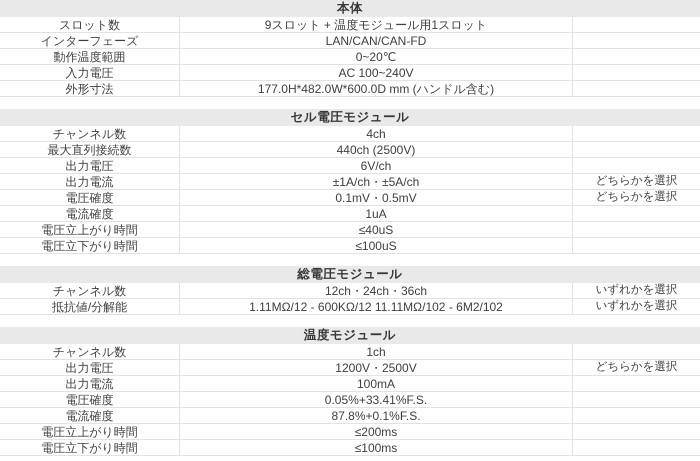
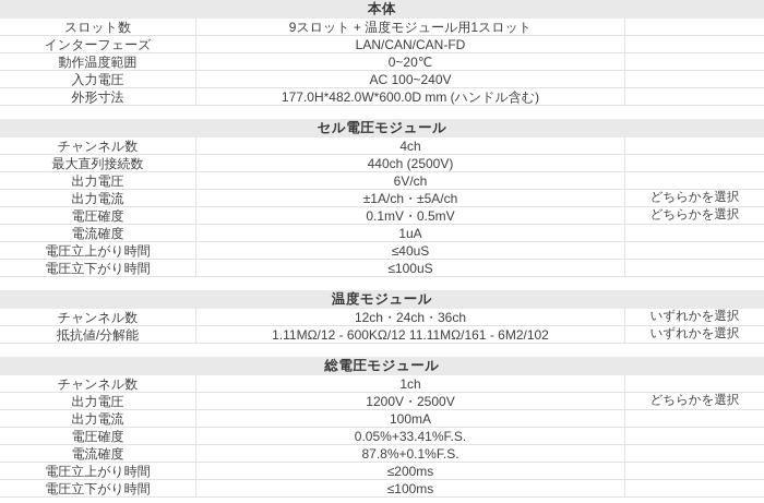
  本体
  スロット数
  9スロット + 温度モジュール用1スロット
  インターフェーズ
  LAN/CAN/CAN-FD
  動作温度範囲
  0~20℃
  入力電圧
  AC 100~240V
  外形寸法
  177.0H*482.0W*600.0D mm (ハンドル含む)
  セル電圧モジュール
  チャンネル数
  4ch
  最大直列接続数
  440ch (2500V)
  出力電圧
  6V/ch
  出力電流
  ±1A/ch・±5A/ch
  どちらかを選択
  電圧確度
  0.1mV・0.5mV
  どちらかを選択
  電流確度
  1uA
  電圧立上がり時間
  ≤40uS
  電圧立下がり時間
  ≤100uS
- 総電圧モジュール
+ 温度モジュール
  チャンネル数
  12ch・24ch・36ch
  いずれかを選択
  抵抗値/分解能
- 1.11MΩ/12 - 600KΩ/12 11.11MΩ/102 - 6M2/102
+ 1.11MΩ/12 - 600KΩ/12 11.11MΩ/161 - 6M2/102
  いずれかを選択
- 温度モジュール
+ 総電圧モジュール
  チャンネル数
  1ch
  出力電圧
  1200V・2500V
  どちらかを選択
  出力電流
  100mA
  電圧確度
  0.05%+33.41%F.S.
  電流確度
  87.8%+0.1%F.S.
  電圧立上がり時間
  ≤200ms
  電圧立下がり時間
  ≤100ms
